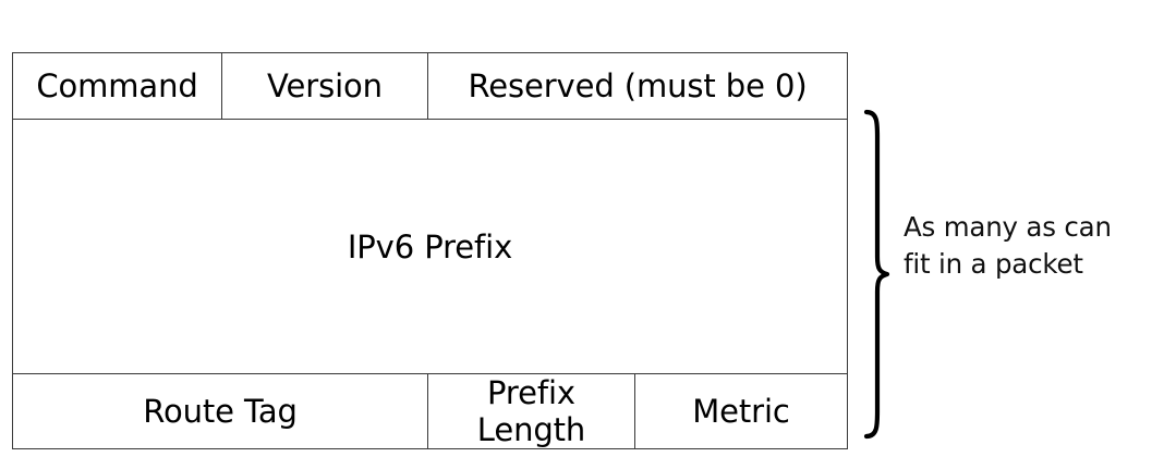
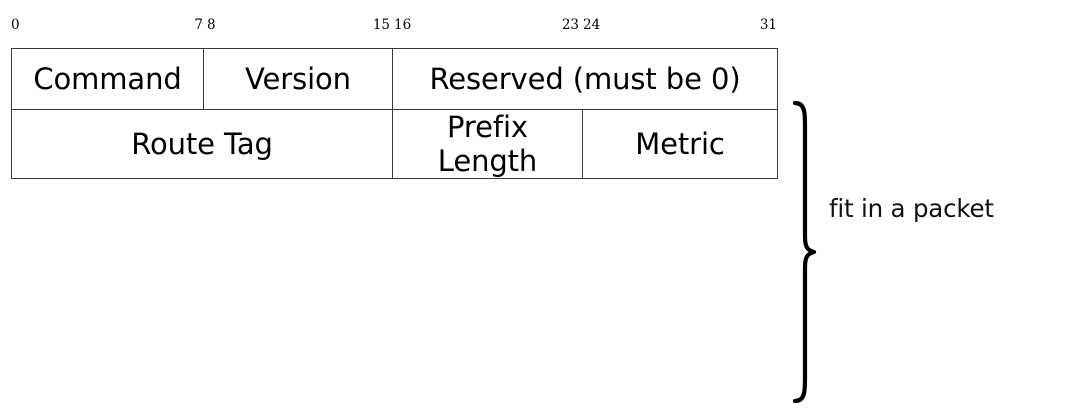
+ 0
+ 7
+ 8
+ 15
+ 16
+ 23
+ 24
+ 31
  Command	Version	Reserved (must be 0)
- IPv6 Prefix
  Route Tag	Prefix Length	Metric
- As many as can
  fit in a packet
